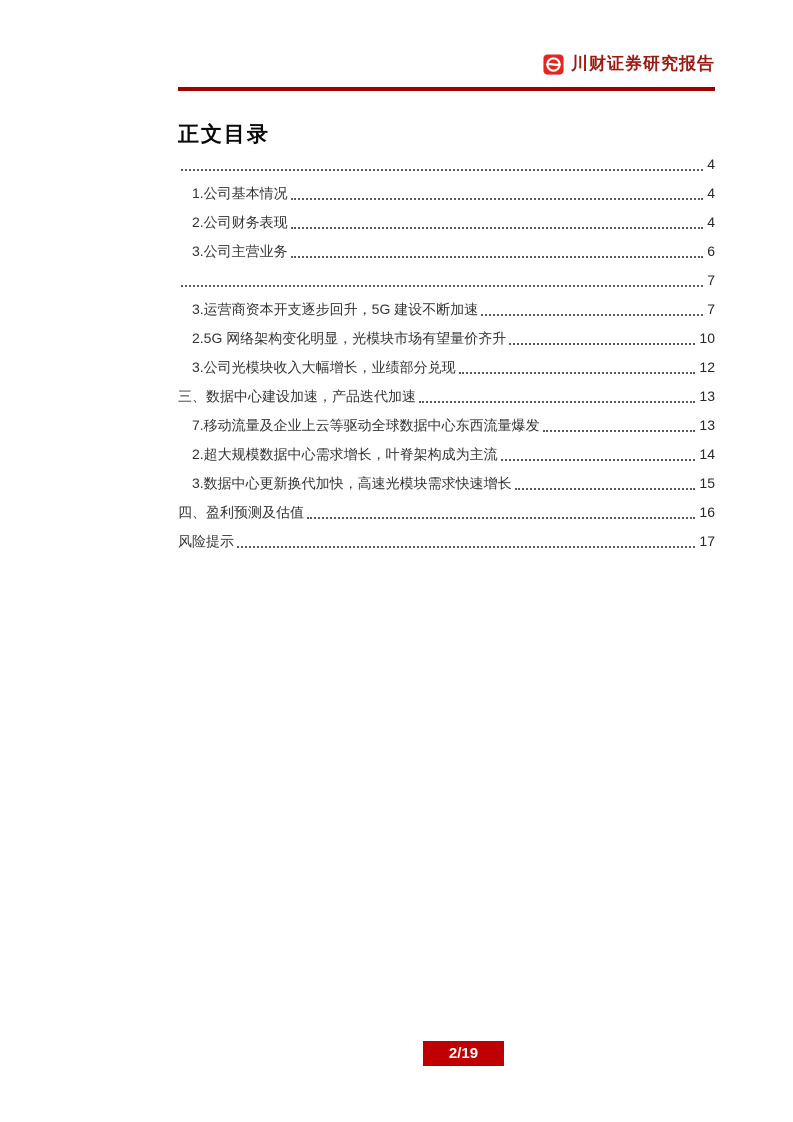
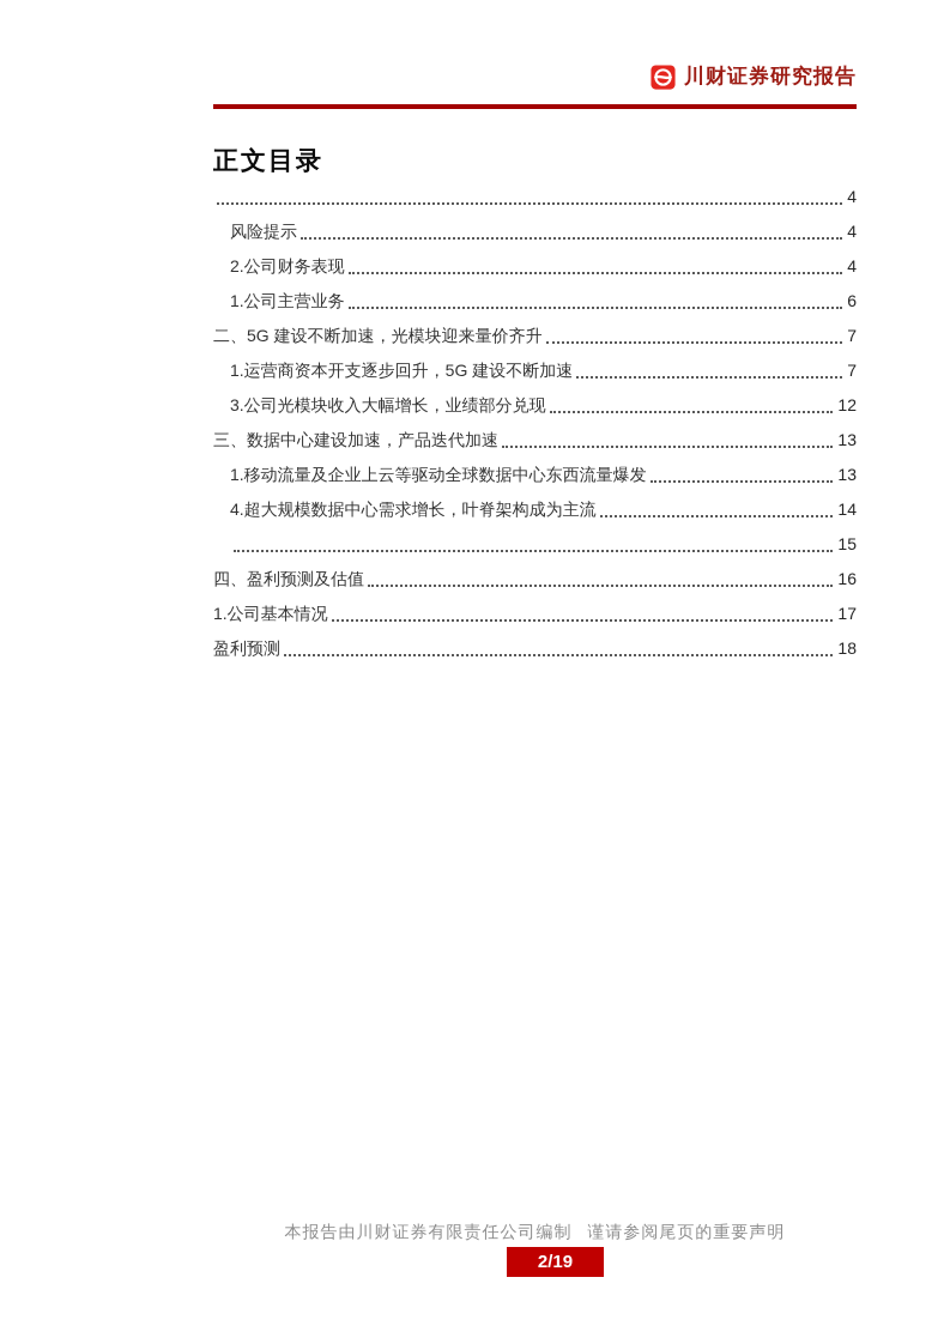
  川财证券研究报告
  正文目录
  4
- 1.公司基本情况
+ 风险提示
  4
  2.公司财务表现
  4
- 3.公司主营业务
+ 1.公司主营业务
  6
+ 二、5G 建设不断加速，光模块迎来量价齐升
  7
- 3.运营商资本开支逐步回升，5G 建设不断加速
+ 1.运营商资本开支逐步回升，5G 建设不断加速
  7
- 2.5G 网络架构变化明显，光模块市场有望量价齐升
- 10
  3.公司光模块收入大幅增长，业绩部分兑现
  12
  三、数据中心建设加速，产品迭代加速
  13
- 7.移动流量及企业上云等驱动全球数据中心东西流量爆发
+ 1.移动流量及企业上云等驱动全球数据中心东西流量爆发
  13
- 2.超大规模数据中心需求增长，叶脊架构成为主流
+ 4.超大规模数据中心需求增长，叶脊架构成为主流
  14
- 3.数据中心更新换代加快，高速光模块需求快速增长
  15
  四、盈利预测及估值
  16
- 风险提示
+ 1.公司基本情况
  17
+ 盈利预测
+ 18
+ 本报告由川财证券有限责任公司编制 谨请参阅尾页的重要声明
  2/19
